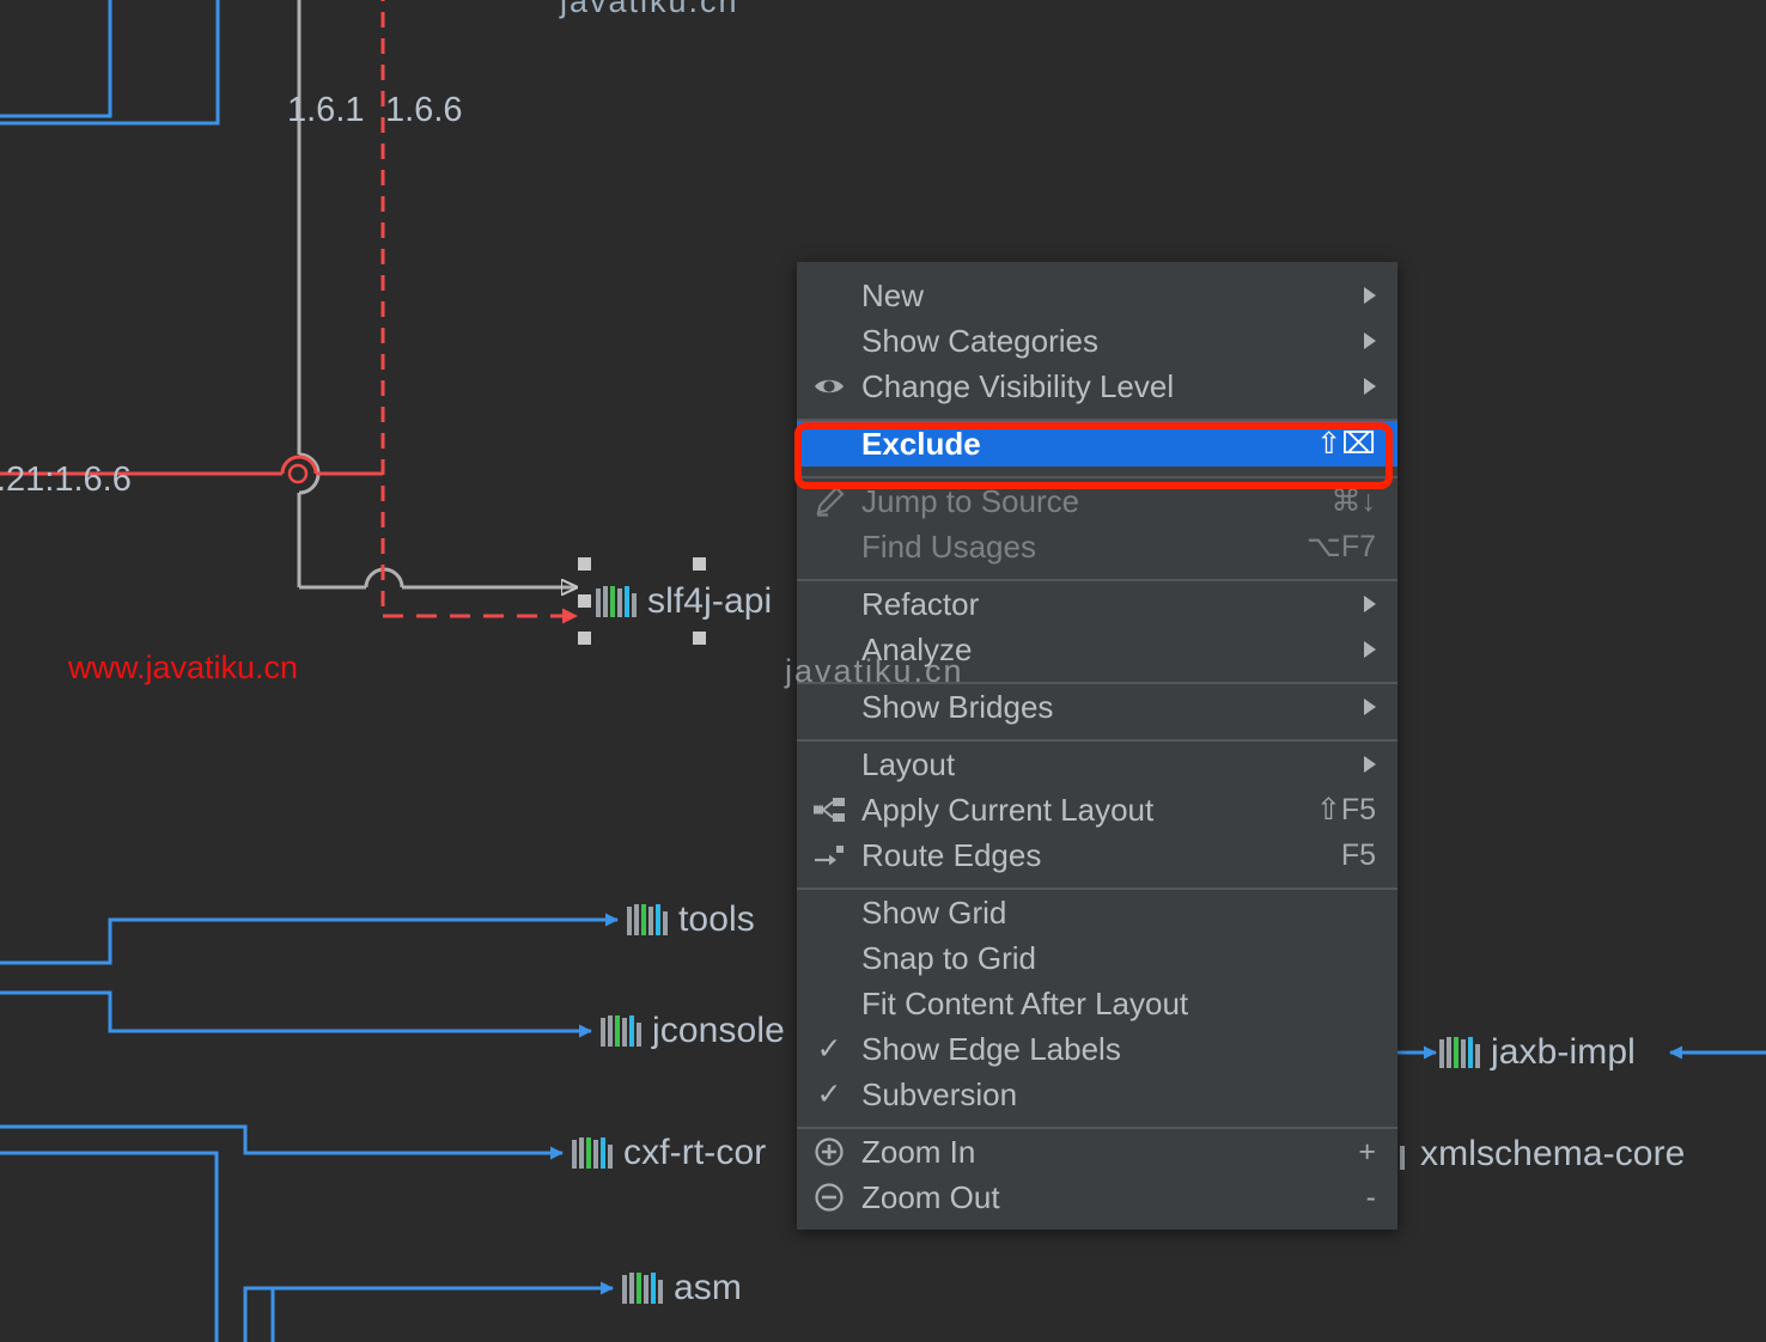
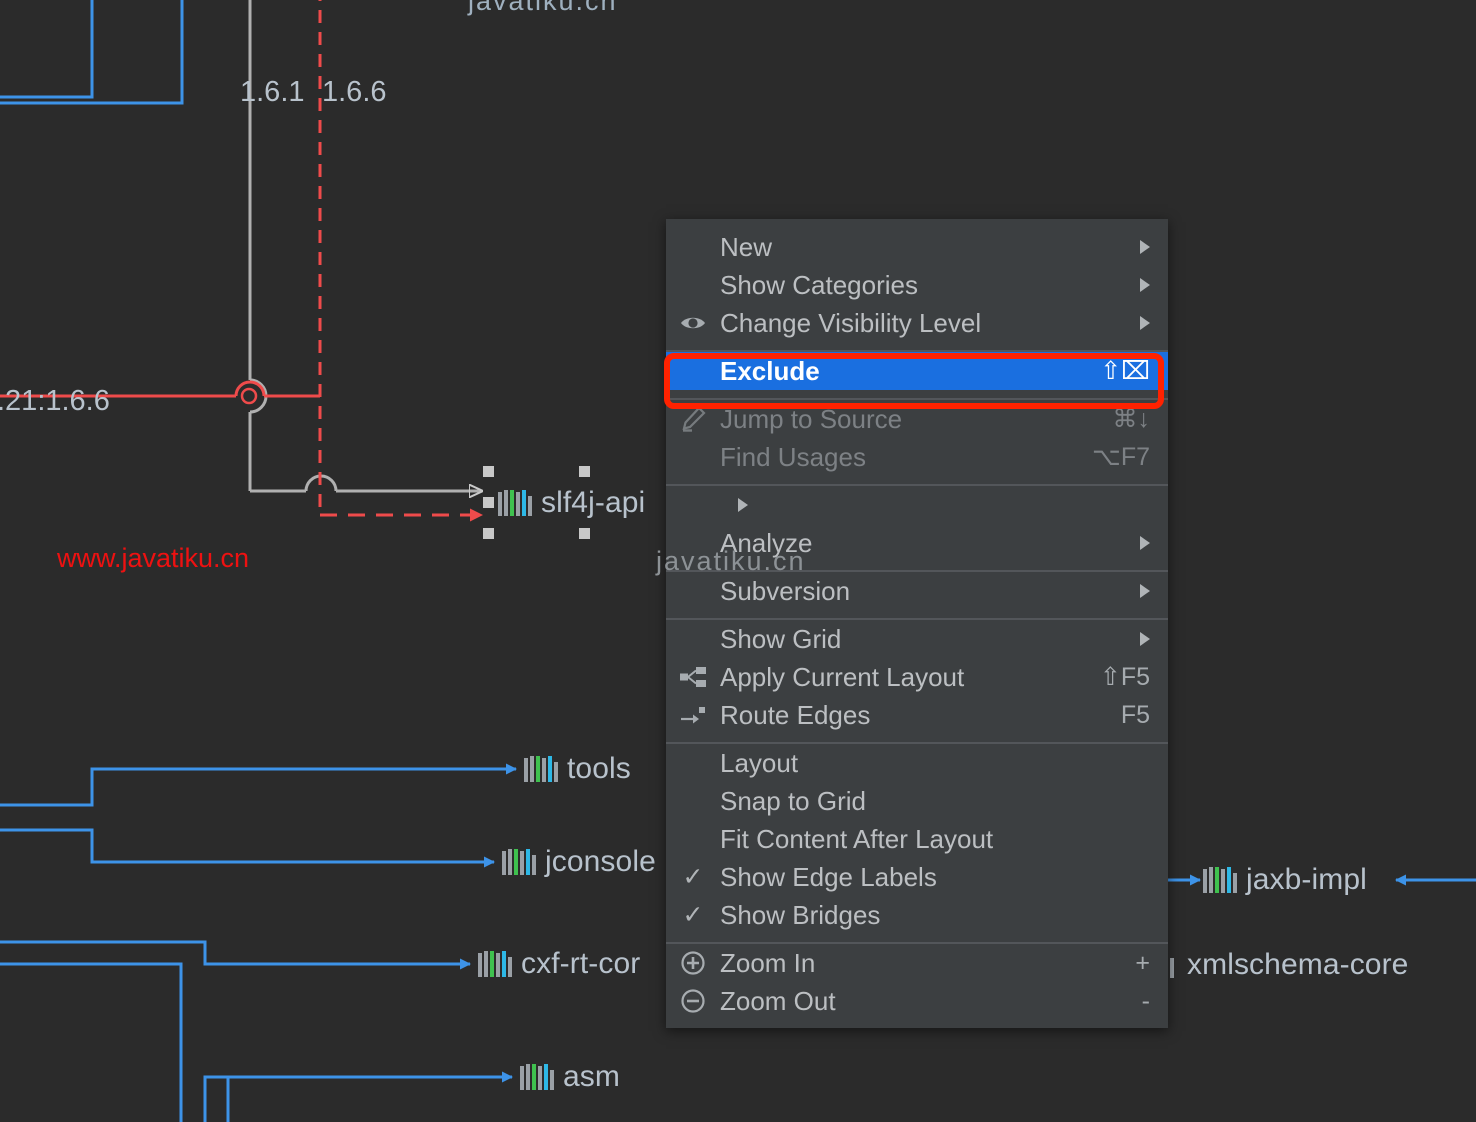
  slf4j-api
  tools
  jconsole
  cxf-rt-cor
  asm
  jaxb-impl
  xmlschema-core
  .21:1.6.6
  1.6.1
  1.6.6
  www.javatiku.cn
  javatiku.cn
  javatiku.cn
  New
  Show Categories
  Change Visibility Level
  Exclude
  ⇧⌧
  Jump to Source
  ⌘↓
  Find Usages
  ⌥F7
- Refactor
  Analyze
- Show Bridges
+ Subversion
- Layout
+ Show Grid
  Apply Current Layout
  ⇧F5
  Route Edges
  F5
- Show Grid
+ Layout
  Snap to Grid
  Fit Content After Layout
  ✓
  Show Edge Labels
  ✓
- Subversion
+ Show Bridges
  Zoom In
  +
  Zoom Out
  -
